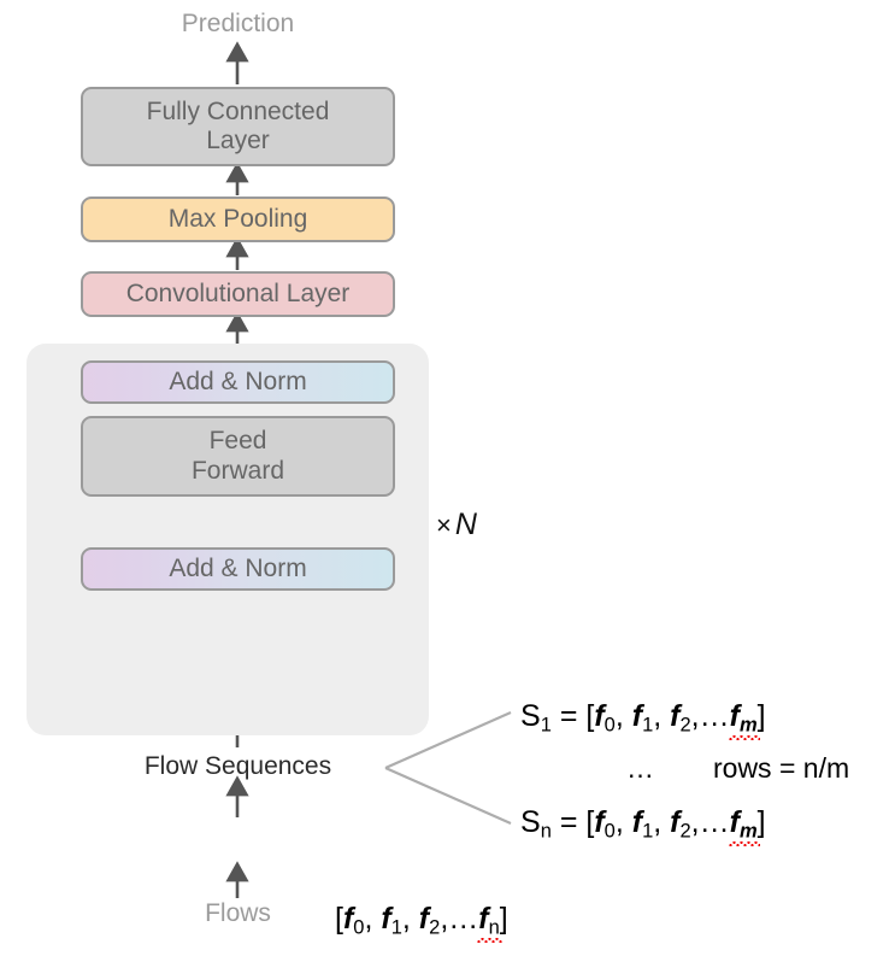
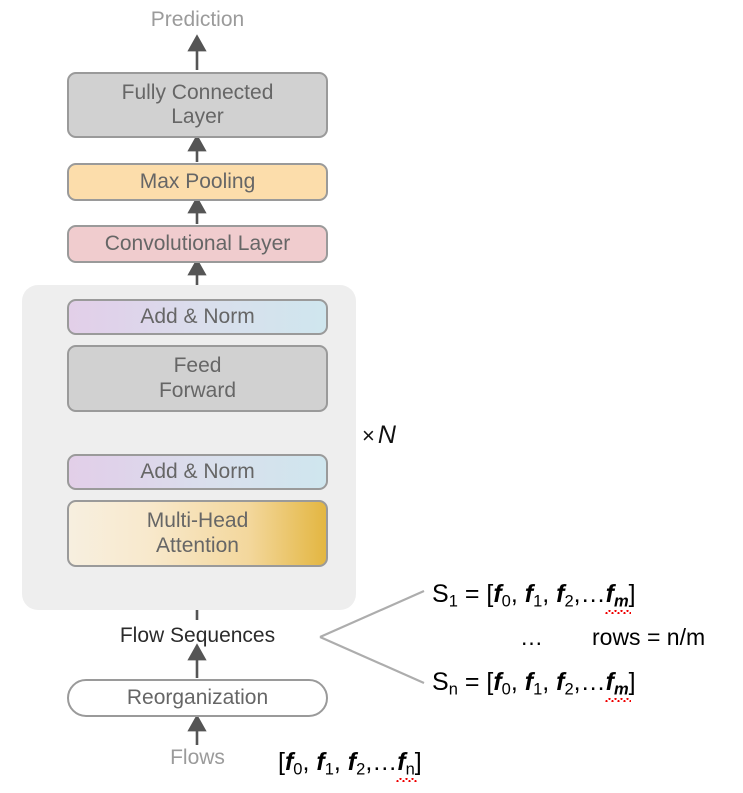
  Fully Connected
  Layer
  Max Pooling
  Convolutional Layer
  Add & Norm
  Feed
  Forward
  Add & Norm
+ Multi-Head
+ Attention
+ Reorganization
  Prediction
  Flow Sequences
  Flows
  ×N
  S1 = [f0, f1, f2,…fm]
  …
  rows = n/m
  Sn = [f0, f1, f2,…fm]
  [f0, f1, f2,…fn]
